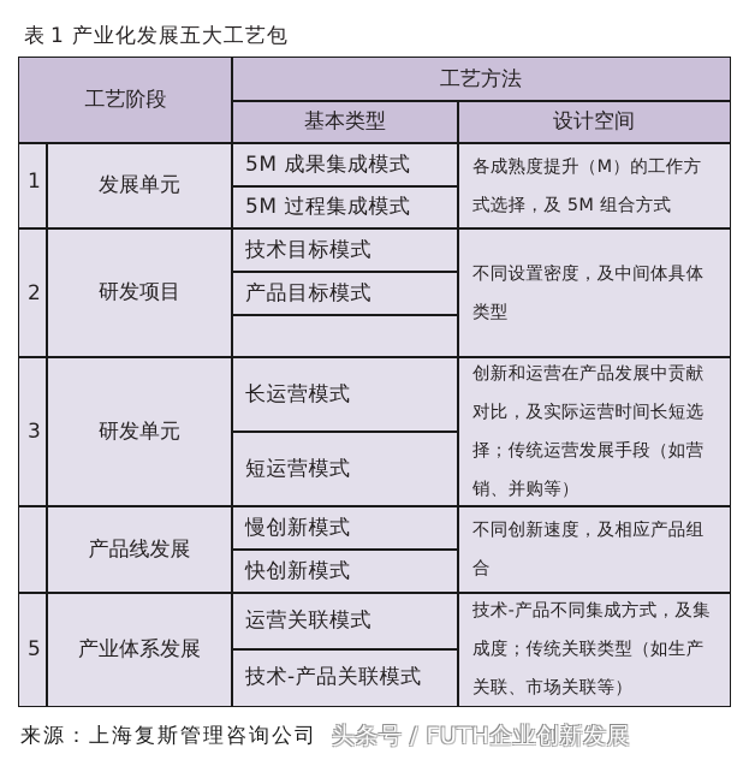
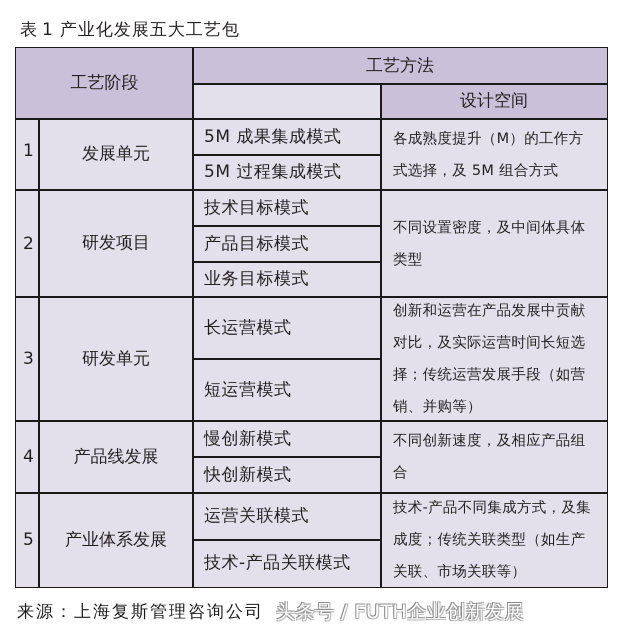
  表 1 产业化发展五大工艺包
  工艺阶段
  工艺方法
- 基本类型
  设计空间
  1
  发展单元
  5M 成果集成模式
  5M 过程集成模式
  各成熟度提升（M）的工作方式选择，及 5M 组合方式
  2
  研发项目
  技术目标模式
  产品目标模式
+ 业务目标模式
  不同设置密度，及中间体具体类型
  3
  研发单元
  长运营模式
  短运营模式
  创新和运营在产品发展中贡献对比，及实际运营时间长短选择；传统运营发展手段（如营销、并购等）
+ 4
  产品线发展
  慢创新模式
  快创新模式
  不同创新速度，及相应产品组合
  5
  产业体系发展
  运营关联模式
  技术-产品关联模式
  技术-产品不同集成方式，及集成度；传统关联类型（如生产关联、市场关联等）
  来源：上海复斯管理咨询公司
  头条号 / FUTH企业创新发展
